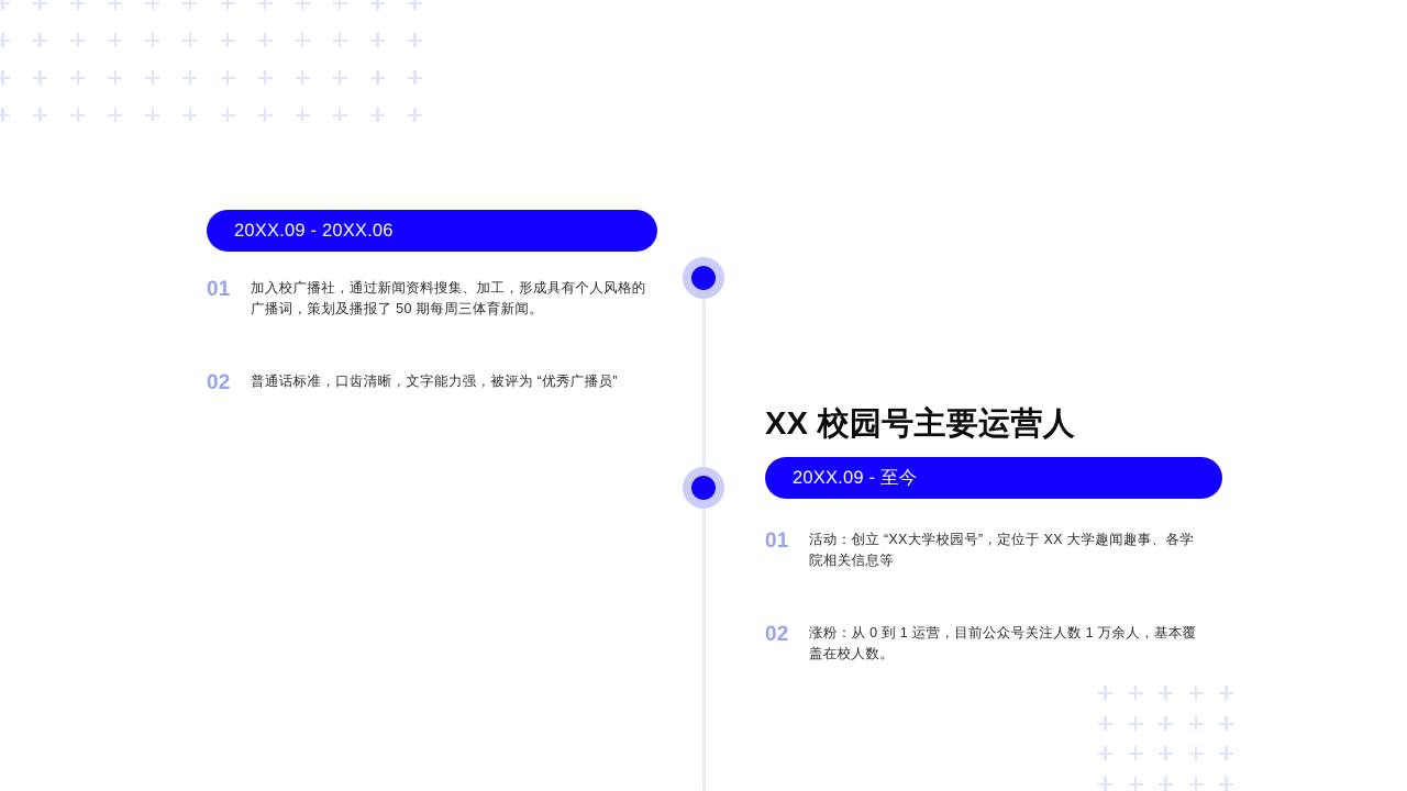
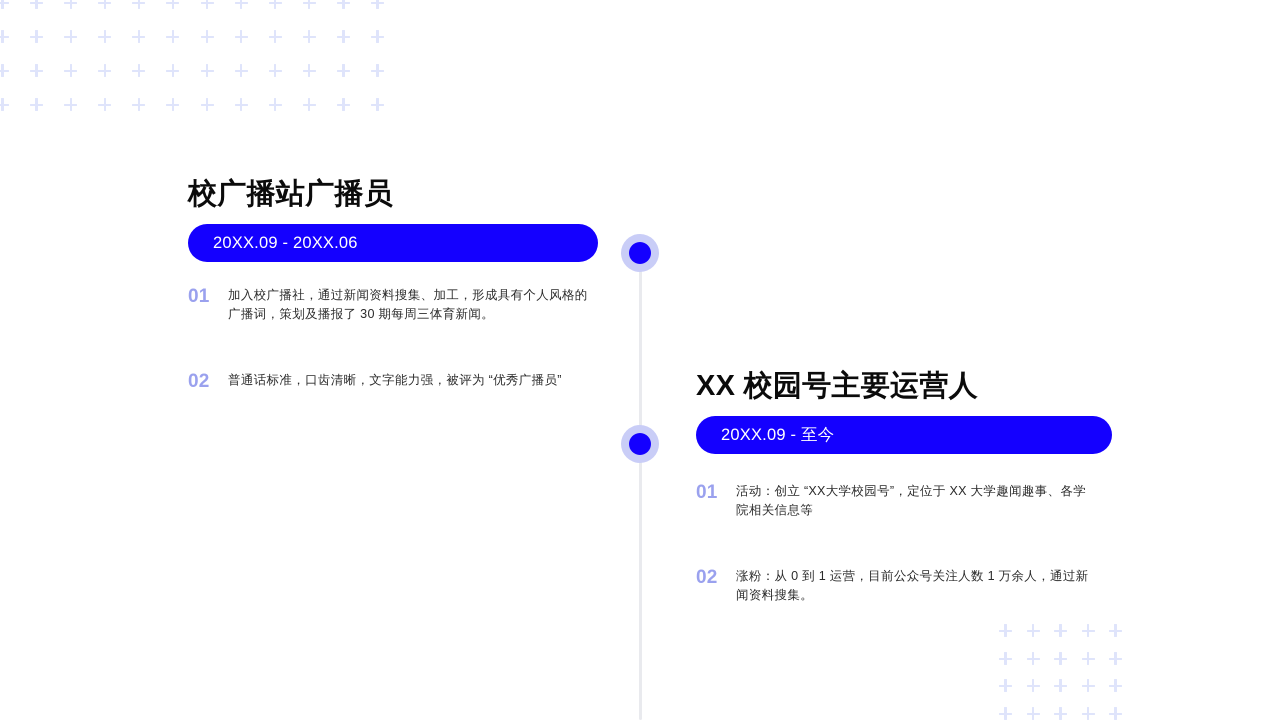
+ 校广播站广播员
  20XX.09 - 20XX.06
  01
- 加入校广播社，通过新闻资料搜集、加工，形成具有个人风格的广播词，策划及播报了 50 期每周三体育新闻。
+ 加入校广播社，通过新闻资料搜集、加工，形成具有个人风格的广播词，策划及播报了 30 期每周三体育新闻。
  02
  普通话标准，口齿清晰，文字能力强，被评为 “优秀广播员”
  XX 校园号主要运营人
  20XX.09 - 至今
  01
  活动：创立 “XX大学校园号”，定位于 XX 大学趣闻趣事、各学院相关信息等
  02
- 涨粉：从 0 到 1 运营，目前公众号关注人数 1 万余人，基本覆盖在校人数。
+ 涨粉：从 0 到 1 运营，目前公众号关注人数 1 万余人，通过新闻资料搜集。
